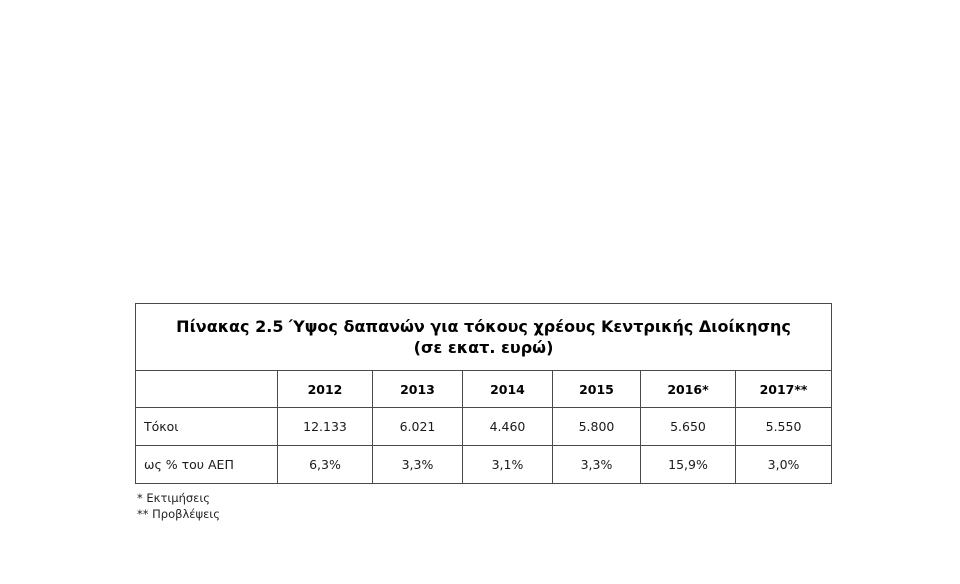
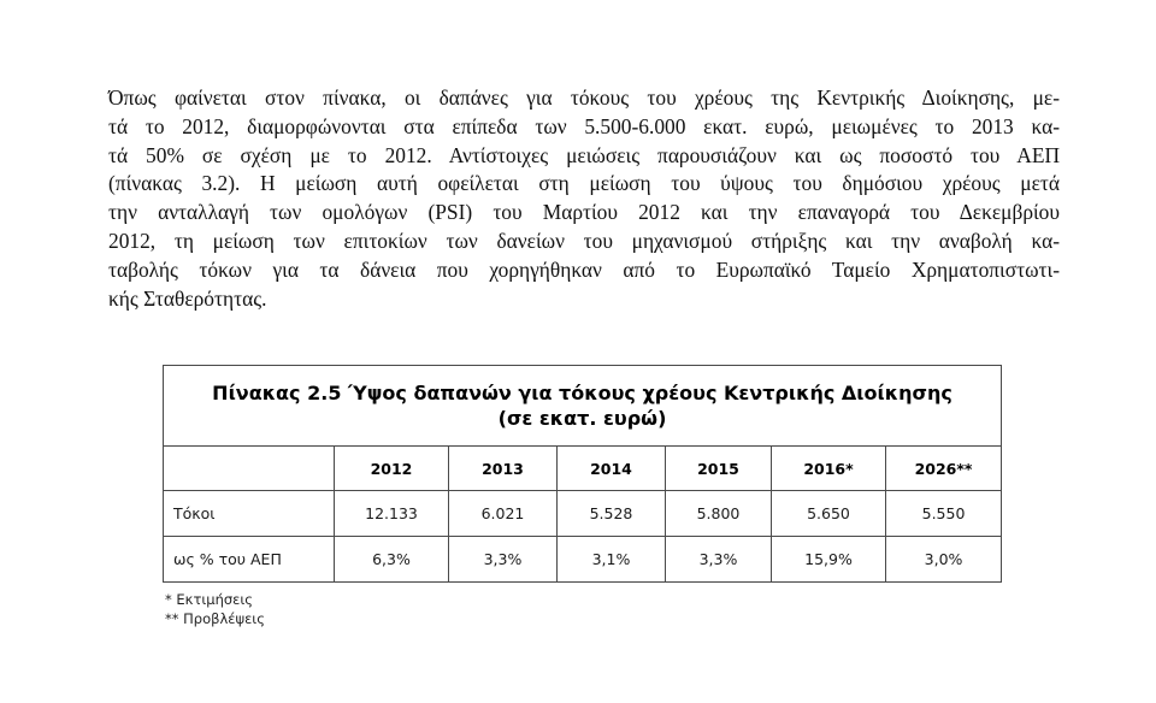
+ Όπως φαίνεται στον πίνακα, οι δαπάνες για τόκους του χρέους της Κεντρικής Διοίκησης, με-
+ τά το 2012, διαμορφώνονται στα επίπεδα των 5.500-6.000 εκατ. ευρώ, μειωμένες το 2013 κα-
+ τά 50% σε σχέση με το 2012. Αντίστοιχες μειώσεις παρουσιάζουν και ως ποσοστό του ΑΕΠ
+ (πίνακας 3.2). Η μείωση αυτή οφείλεται στη μείωση του ύψους του δημόσιου χρέους μετά
+ την ανταλλαγή των ομολόγων (PSI) του Μαρτίου 2012 και την επαναγορά του Δεκεμβρίου
+ 2012, τη μείωση των επιτοκίων των δανείων του μηχανισμού στήριξης και την αναβολή κα-
+ ταβολής τόκων για τα δάνεια που χορηγήθηκαν από το Ευρωπαϊκό Ταμείο Χρηματοπιστωτι-
+ κής Σταθερότητας.
  Πίνακας 2.5 Ύψος δαπανών για τόκους χρέους Κεντρικής Διοίκησης (σε εκατ. ευρώ)
- 	2012	2013	2014	2015	2016*	2017**
+ 	2012	2013	2014	2015	2016*	2026**
- Τόκοι	12.133	6.021	4.460	5.800	5.650	5.550
+ Τόκοι	12.133	6.021	5.528	5.800	5.650	5.550
  ως % του ΑΕΠ	6,3%	3,3%	3,1%	3,3%	15,9%	3,0%
  * Εκτιμήσεις
  ** Προβλέψεις
